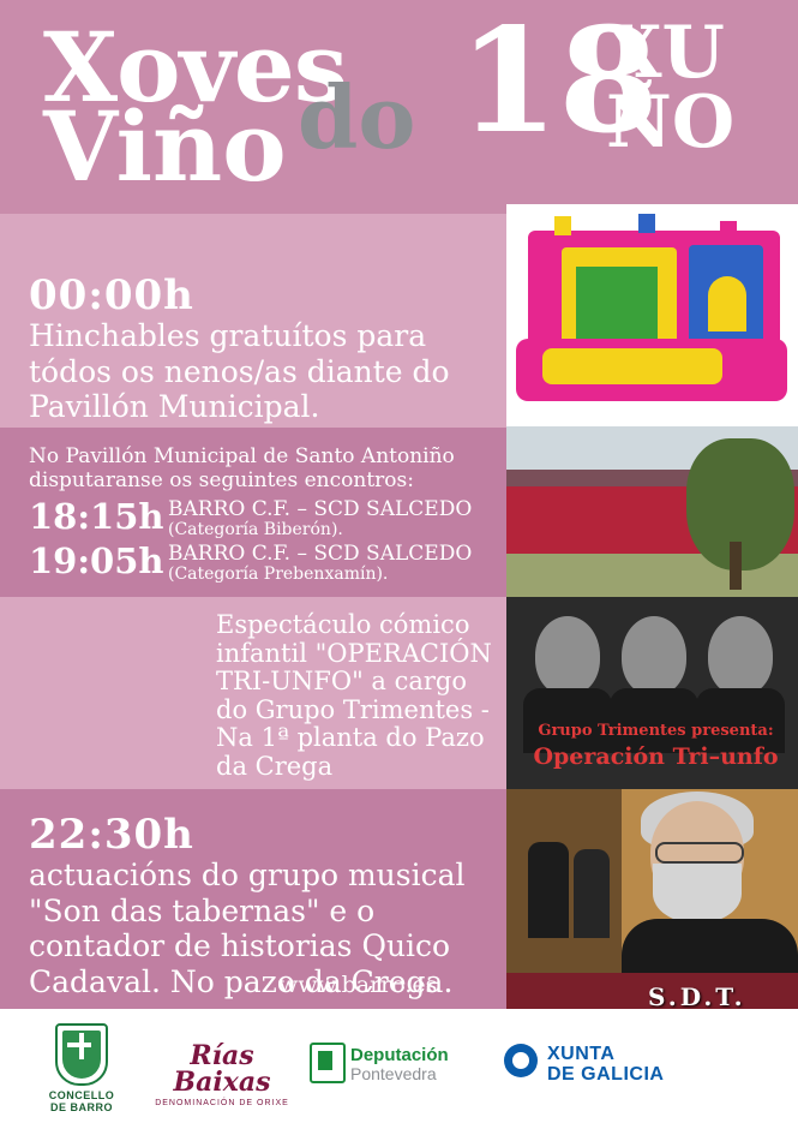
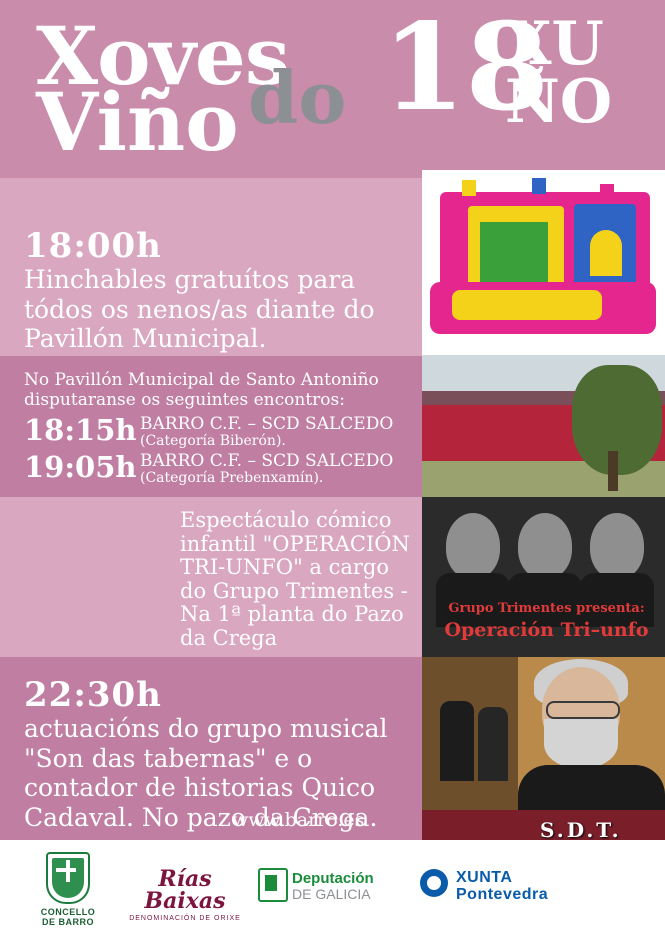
  Xoves
  do
  Viño
  18
  XU
  ÑO
- 00:00h
+ 18:00h
  Hinchables gratuítos para tódos os nenos/as diante do Pavillón Municipal.
  No Pavillón Municipal de Santo Antoniño
  disputaranse os seguintes encontros:
  18:15h
  BARRO C.F. – SCD SALCEDO
  (Categoría Biberón).
  19:05h
  BARRO C.F. – SCD SALCEDO
  (Categoría Prebenxamín).
  Espectáculo cómico infantil "OPERACIÓN TRI-UNFO" a cargo do Grupo Trimentes - Na 1ª planta do Pazo da Crega
  22:30h
  actuacións do grupo musical "Son das tabernas" e o contador de historias Quico Cadaval. No pazo da Crega.
  www.barro.es
  Grupo Trimentes presenta:
  Operación Tri–unfo
  S.D.T.
  CONCELLO
  DE BARRO
  Rías Baixas
  Deputación
- Pontevedra
+ DE GALICIA
  XUNTA
- DE GALICIA
+ Pontevedra
